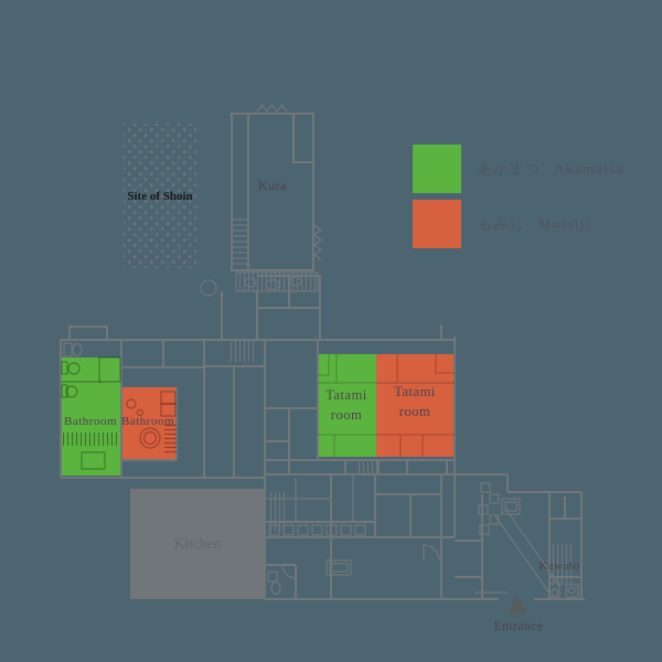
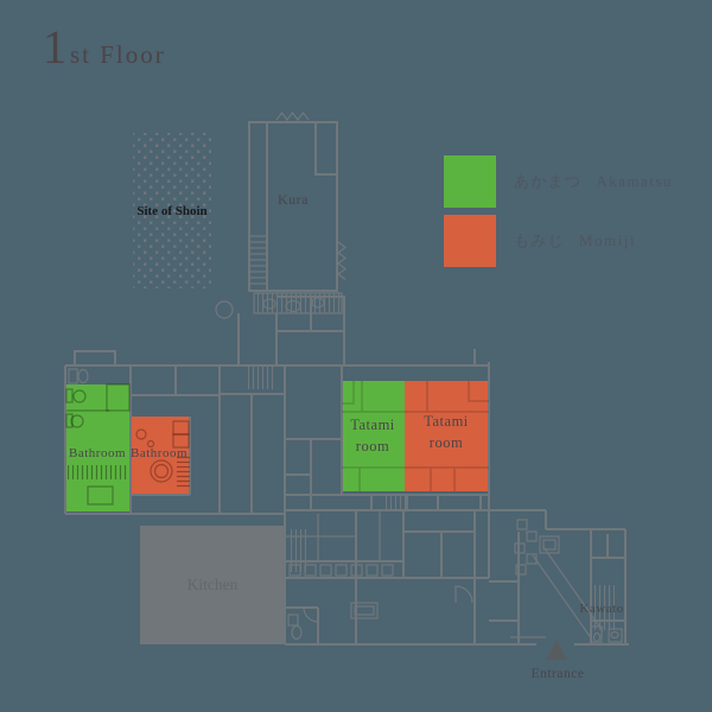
+ 1 st Floor
  Site of Shoin
  Kura
  Bathroom
  Bathroom
  Tatami
  room
  Tatami
  room
  Kawato
  Entrance
